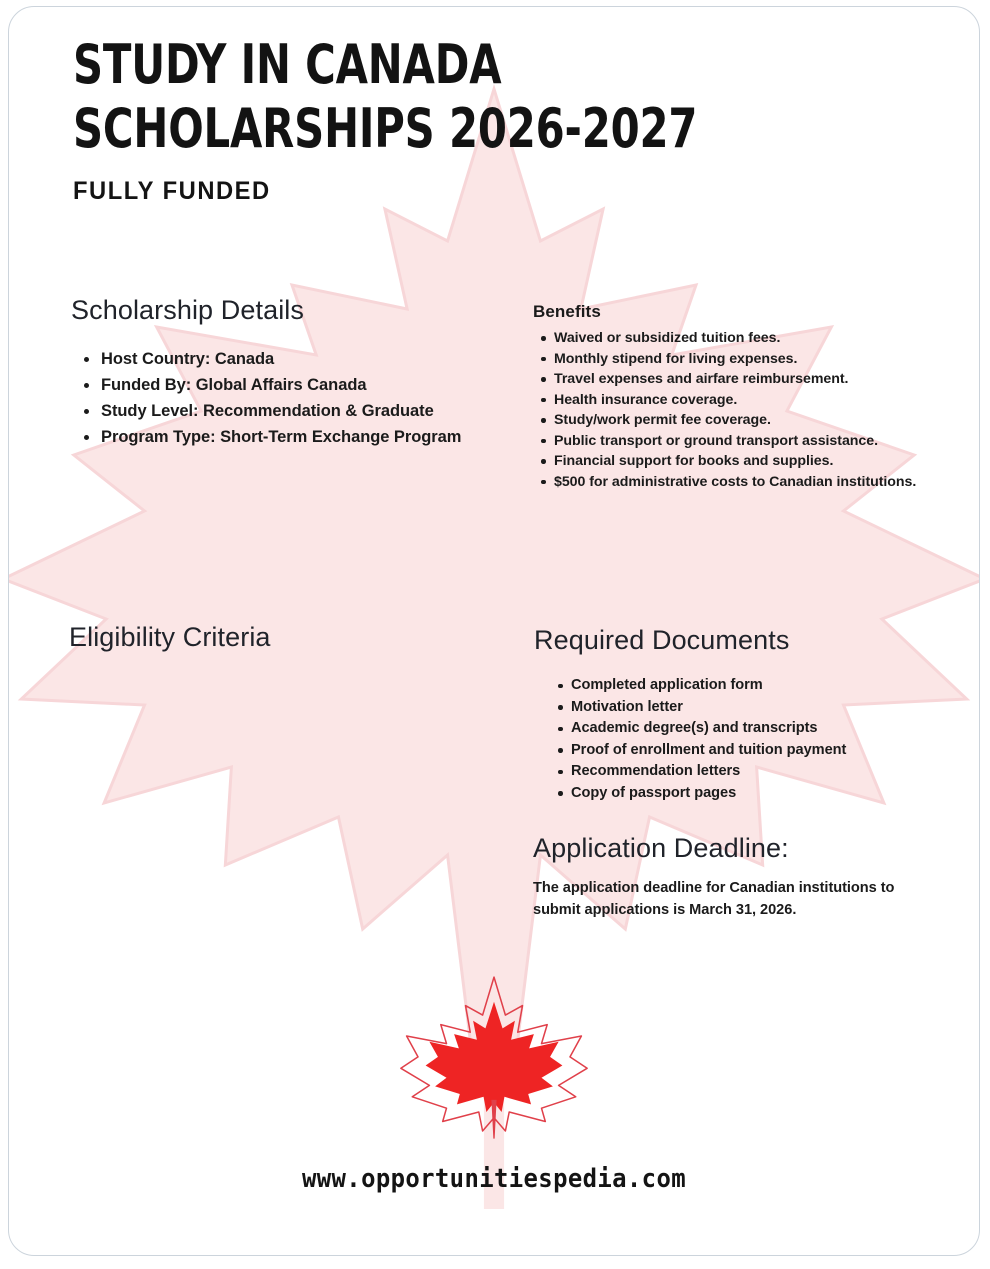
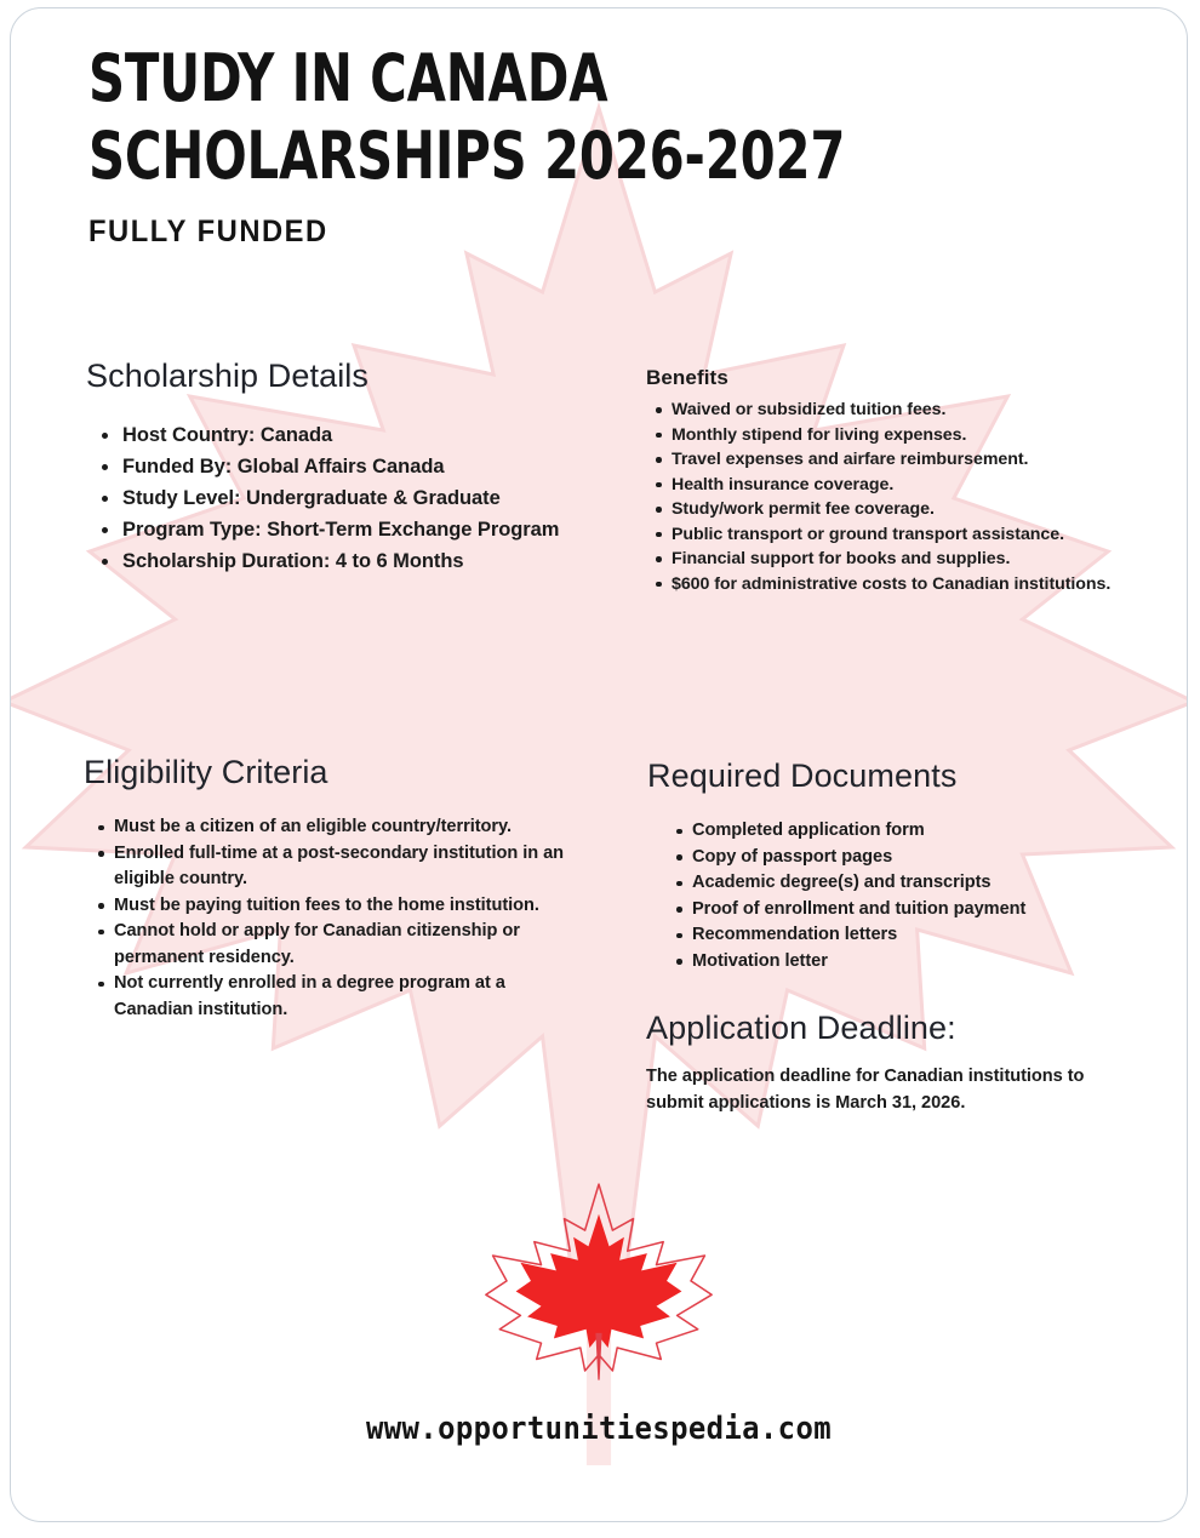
  STUDY IN CANADA
  SCHOLARSHIPS 2026-2027
  FULLY FUNDED
  Scholarship Details
  Host Country: Canada
  Funded By: Global Affairs Canada
- Study Level: Recommendation & Graduate
+ Study Level: Undergraduate & Graduate
  Program Type: Short-Term Exchange Program
+ Scholarship Duration: 4 to 6 Months
  Benefits
  Waived or subsidized tuition fees.
  Monthly stipend for living expenses.
  Travel expenses and airfare reimbursement.
  Health insurance coverage.
  Study/work permit fee coverage.
  Public transport or ground transport assistance.
  Financial support for books and supplies.
- $500 for administrative costs to Canadian institutions.
+ $600 for administrative costs to Canadian institutions.
  Eligibility Criteria
+ Must be a citizen of an eligible country/territory.
+ Enrolled full-time at a post-secondary institution in an eligible country.
+ Must be paying tuition fees to the home institution.
+ Cannot hold or apply for Canadian citizenship or permanent residency.
+ Not currently enrolled in a degree program at a Canadian institution.
  Required Documents
  Completed application form
- Motivation letter
+ Copy of passport pages
  Academic degree(s) and transcripts
  Proof of enrollment and tuition payment
  Recommendation letters
- Copy of passport pages
+ Motivation letter
  Application Deadline:
  The application deadline for Canadian institutions to submit applications is March 31, 2026.
  www.opportunitiespedia.com
